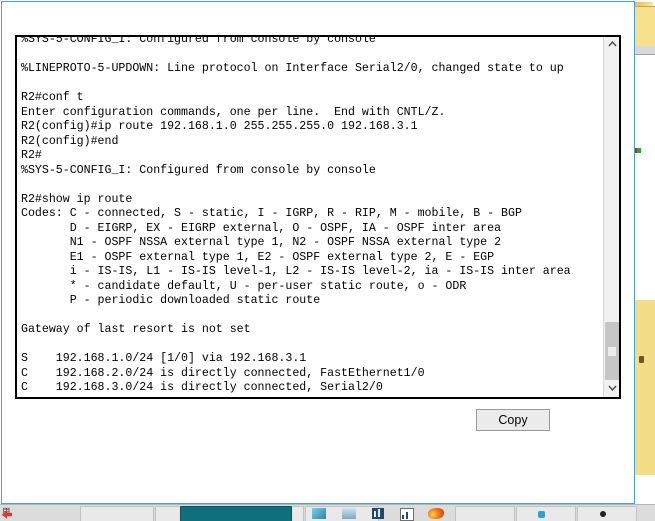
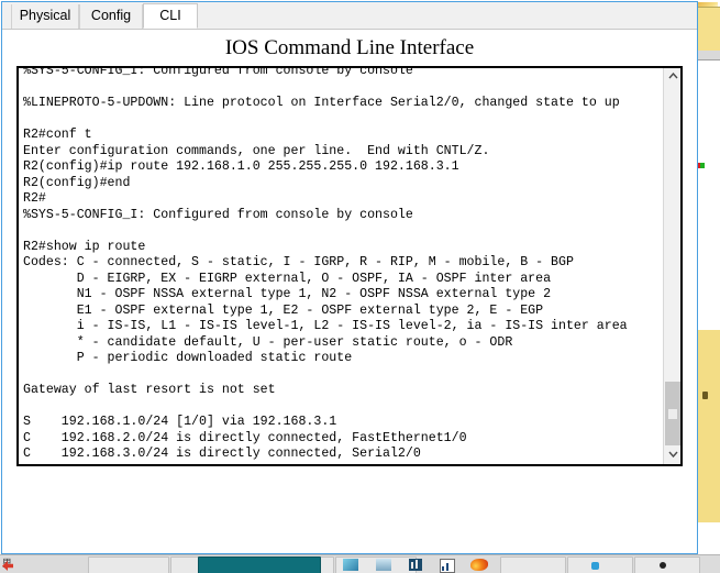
+ Physical
+ Config
+ CLI
+ IOS Command Line Interface
  %SYS-5-CONFIG_I: Configured from console by console
  %LINEPROTO-5-UPDOWN: Line protocol on Interface Serial2/0, changed state to up
  R2#conf t
  Enter configuration commands, one per line. End with CNTL/Z.
  R2(config)#ip route 192.168.1.0 255.255.255.0 192.168.3.1
  R2(config)#end
  R2#
  %SYS-5-CONFIG_I: Configured from console by console
  R2#show ip route
  Codes: C - connected, S - static, I - IGRP, R - RIP, M - mobile, B - BGP
  D - EIGRP, EX - EIGRP external, O - OSPF, IA - OSPF inter area
  N1 - OSPF NSSA external type 1, N2 - OSPF NSSA external type 2
  E1 - OSPF external type 1, E2 - OSPF external type 2, E - EGP
  i - IS-IS, L1 - IS-IS level-1, L2 - IS-IS level-2, ia - IS-IS inter area
  * - candidate default, U - per-user static route, o - ODR
  P - periodic downloaded static route
  Gateway of last resort is not set
  S 192.168.1.0/24 [1/0] via 192.168.3.1
  C 192.168.2.0/24 is directly connected, FastEthernet1/0
  C 192.168.3.0/24 is directly connected, Serial2/0
- Copy
